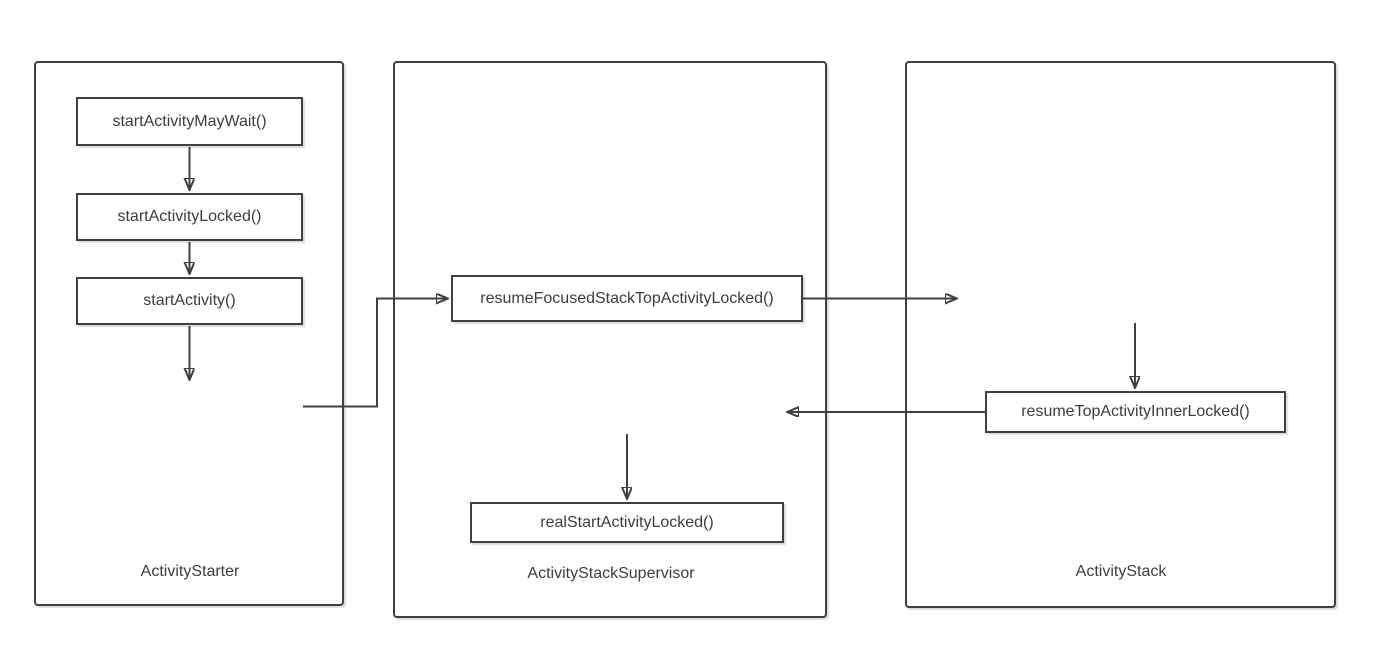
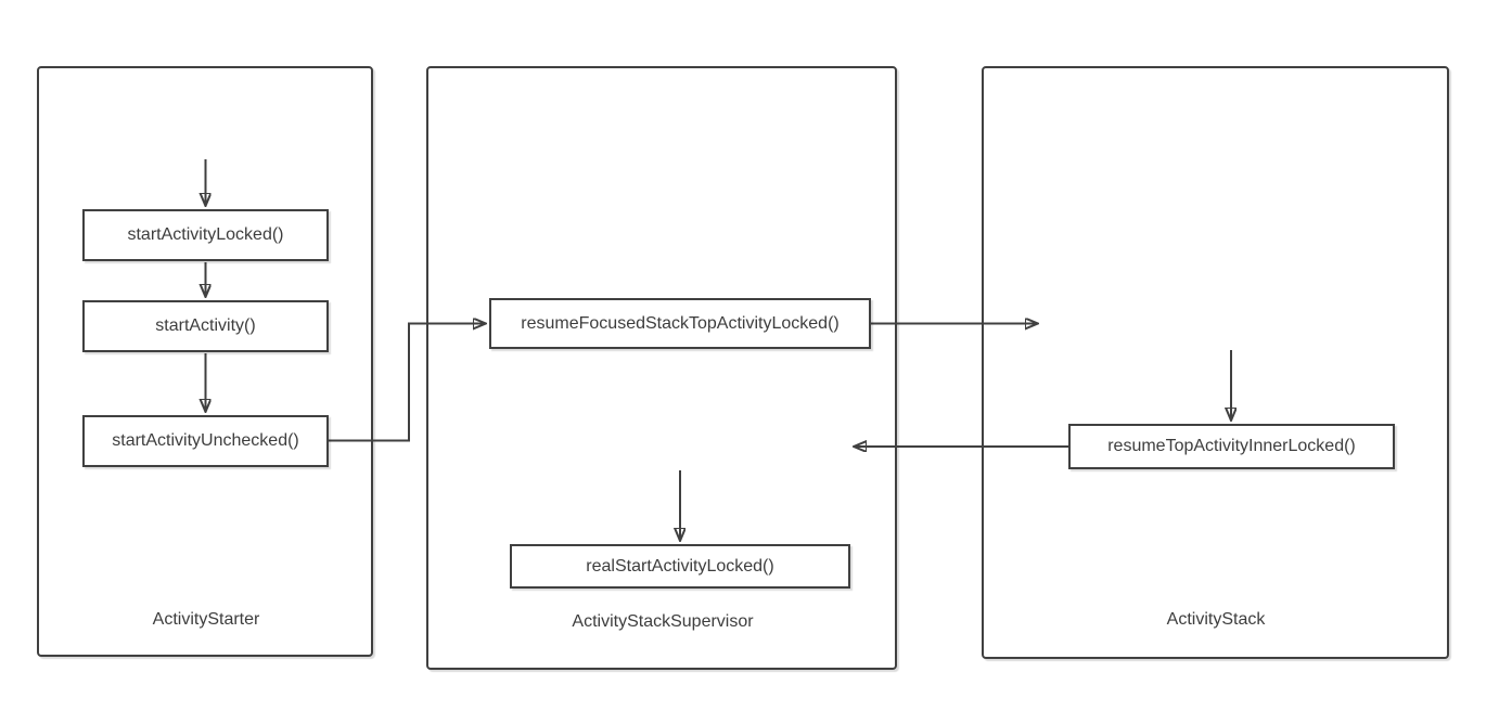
- startActivityMayWait()
  startActivityLocked()
  startActivity()
+ startActivityUnchecked()
  resumeFocusedStackTopActivityLocked()
  realStartActivityLocked()
  resumeTopActivityInnerLocked()
  ActivityStarter
  ActivityStackSupervisor
  ActivityStack
